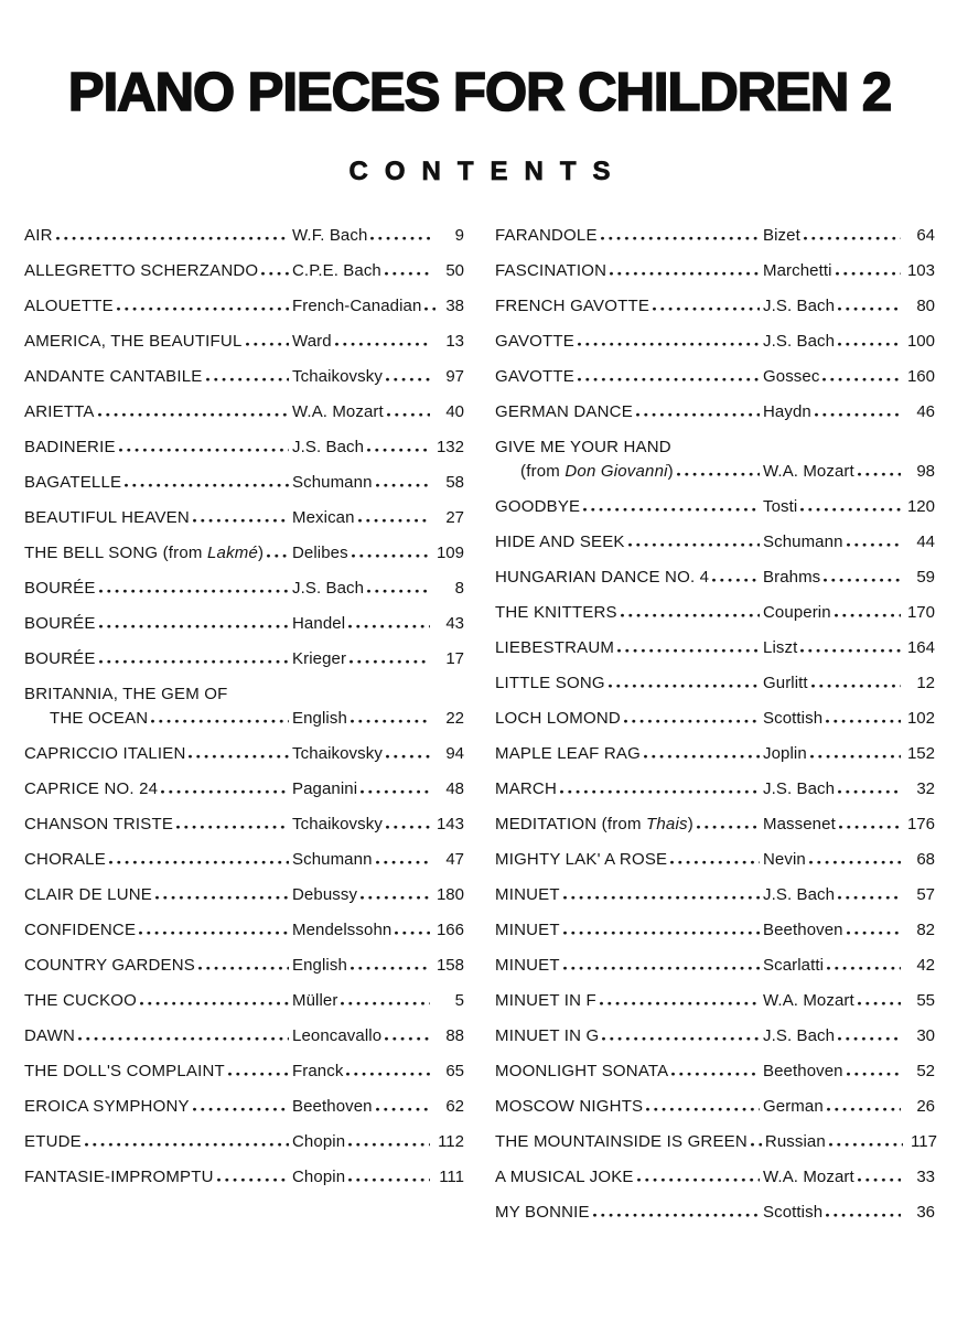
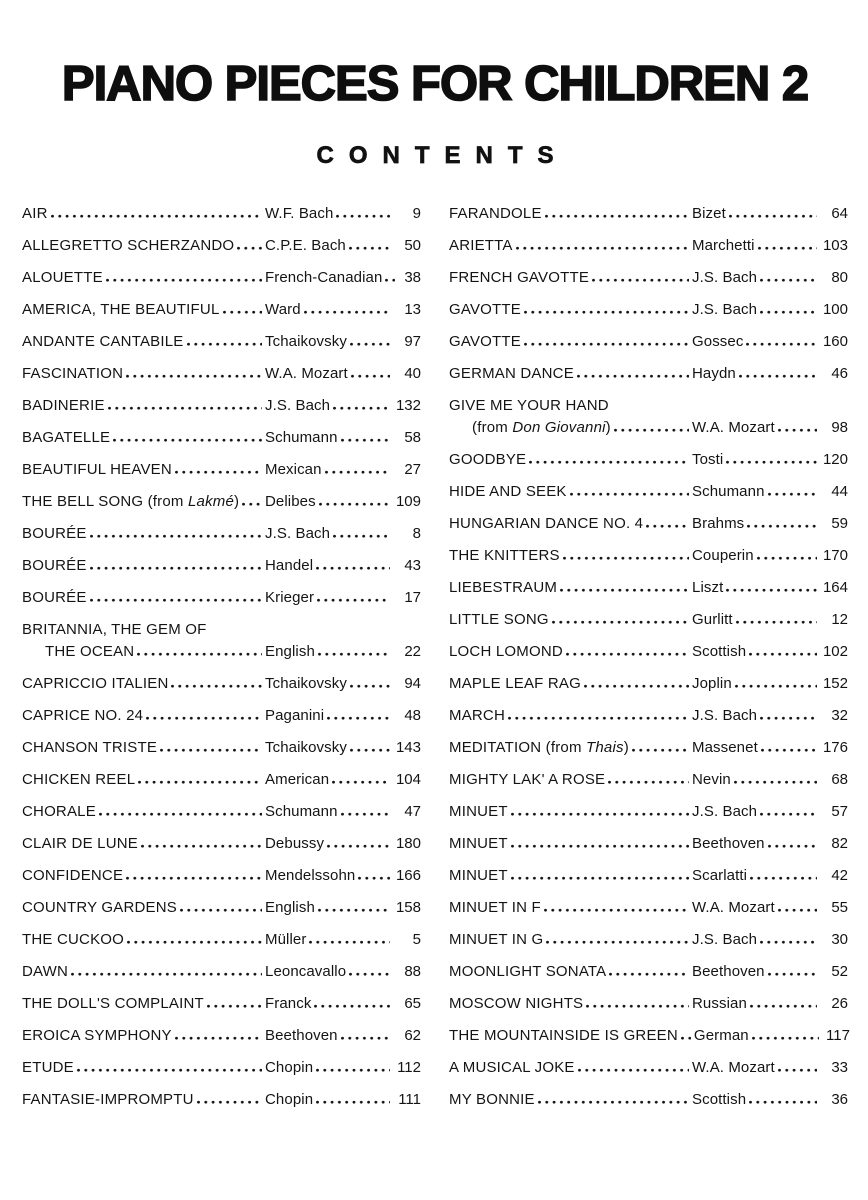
  PIANO PIECES FOR CHILDREN 2
  CONTENTS
  AIR
  W.F. Bach
  9
  ALLEGRETTO SCHERZANDO
  C.P.E. Bach
  50
  ALOUETTE
  French-Canadian
  38
  AMERICA, THE BEAUTIFUL
  Ward
  13
  ANDANTE CANTABILE
  Tchaikovsky
  97
- ARIETTA
+ FASCINATION
  W.A. Mozart
  40
  BADINERIE
  J.S. Bach
  132
  BAGATELLE
  Schumann
  58
  BEAUTIFUL HEAVEN
  Mexican
  27
  THE BELL SONG (from Lakmé)
  Delibes
  109
  BOURÉE
  J.S. Bach
  8
  BOURÉE
  Handel
  43
  BOURÉE
  Krieger
  17
  BRITANNIA, THE GEM OF
  THE OCEAN
  English
  22
  CAPRICCIO ITALIEN
  Tchaikovsky
  94
  CAPRICE NO. 24
  Paganini
  48
  CHANSON TRISTE
  Tchaikovsky
  143
+ CHICKEN REEL
+ American
+ 104
  CHORALE
  Schumann
  47
  CLAIR DE LUNE
  Debussy
  180
  CONFIDENCE
  Mendelssohn
  166
  COUNTRY GARDENS
  English
  158
  THE CUCKOO
  Müller
  5
  DAWN
  Leoncavallo
  88
  THE DOLL'S COMPLAINT
  Franck
  65
  EROICA SYMPHONY
  Beethoven
  62
  ETUDE
  Chopin
  112
  FANTASIE-IMPROMPTU
  Chopin
  111
  FARANDOLE
  Bizet
  64
- FASCINATION
+ ARIETTA
  Marchetti
  103
  FRENCH GAVOTTE
  J.S. Bach
  80
  GAVOTTE
  J.S. Bach
  100
  GAVOTTE
  Gossec
  160
  GERMAN DANCE
  Haydn
  46
  GIVE ME YOUR HAND
  (from Don Giovanni)
  W.A. Mozart
  98
  GOODBYE
  Tosti
  120
  HIDE AND SEEK
  Schumann
  44
  HUNGARIAN DANCE NO. 4
  Brahms
  59
  THE KNITTERS
  Couperin
  170
  LIEBESTRAUM
  Liszt
  164
  LITTLE SONG
  Gurlitt
  12
  LOCH LOMOND
  Scottish
  102
  MAPLE LEAF RAG
  Joplin
  152
  MARCH
  J.S. Bach
  32
  MEDITATION (from Thais)
  Massenet
  176
  MIGHTY LAK' A ROSE
  Nevin
  68
  MINUET
  J.S. Bach
  57
  MINUET
  Beethoven
  82
  MINUET
  Scarlatti
  42
  MINUET IN F
  W.A. Mozart
  55
  MINUET IN G
  J.S. Bach
  30
  MOONLIGHT SONATA
  Beethoven
  52
  MOSCOW NIGHTS
- German
+ Russian
  26
  THE MOUNTAINSIDE IS GREEN
- Russian
+ German
  117
  A MUSICAL JOKE
  W.A. Mozart
  33
  MY BONNIE
  Scottish
  36
